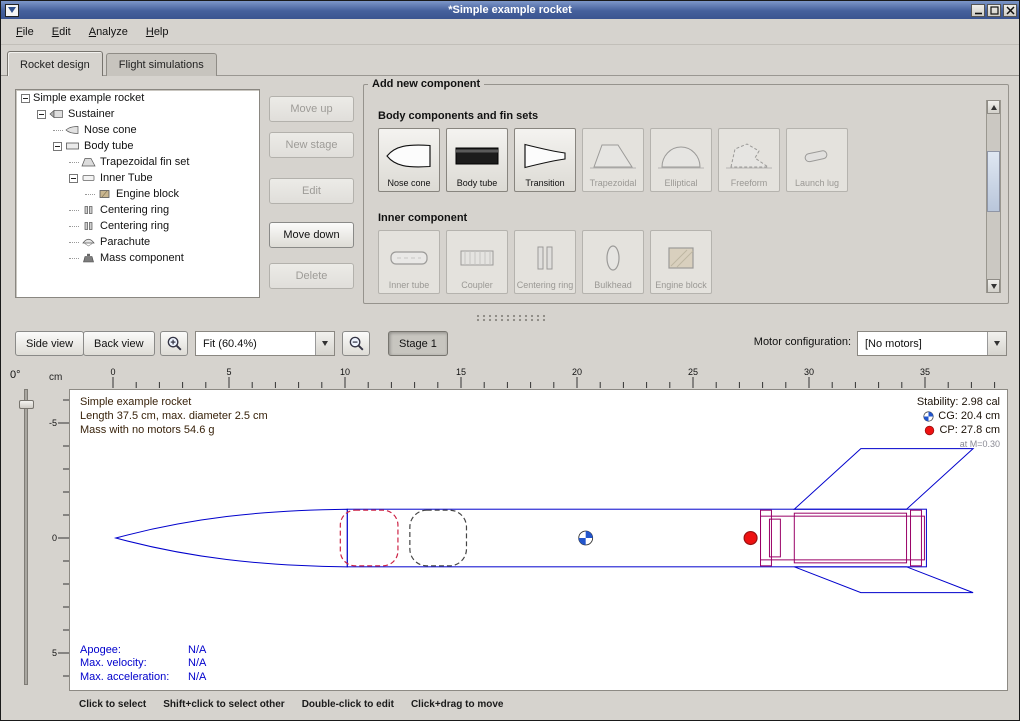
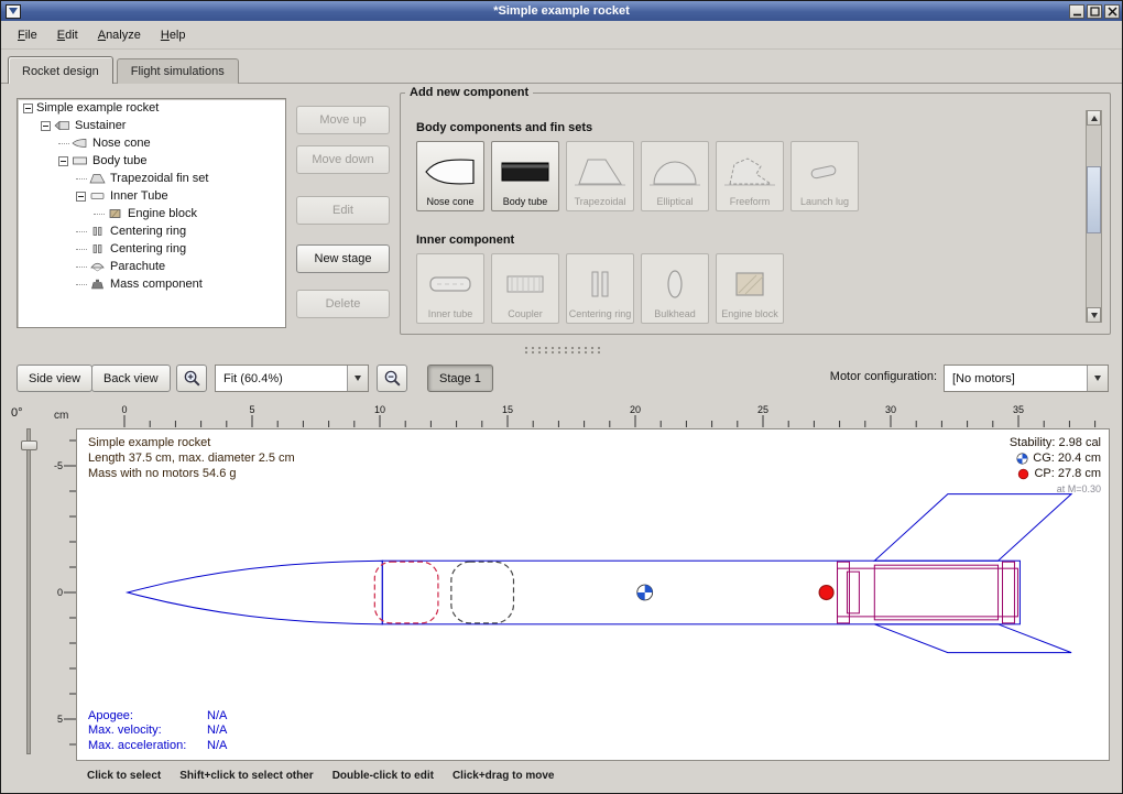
  *Simple example rocket
  File
  Edit
  Analyze
  Help
  Rocket design
  Flight simulations
  Simple example rocket
  Sustainer
  Nose cone
  Body tube
  Trapezoidal fin set
  Inner Tube
  Engine block
  Centering ring
  Centering ring
  Parachute
  Mass component
  Move up
- New stage
+ Move down
  Edit
- Move down
+ New stage
  Delete
  Add new component
  Body components and fin sets
  Nose cone
  Body tube
- Transition
  Trapezoidal
  Elliptical
  Freeform
  Launch lug
  Inner component
  Inner tube
  Coupler
  Centering ring
  Bulkhead
  Engine block
  Side view
  Back view
  Fit (60.4%)
  Stage 1
  Motor configuration:
  [No motors]
  0°
  cm
  0
  5
  10
  15
  20
  25
  30
  35
  -5
  0
  5
  Simple example rocket
  Length 37.5 cm, max. diameter 2.5 cm
  Mass with no motors 54.6 g
  Stability: 2.98 cal
  CG: 20.4 cm
  CP: 27.8 cm
  at M=0.30
  Apogee:
  N/A
  Max. velocity:
  N/A
  Max. acceleration:
  N/A
  Click to select
  Shift+click to select other
  Double-click to edit
  Click+drag to move
